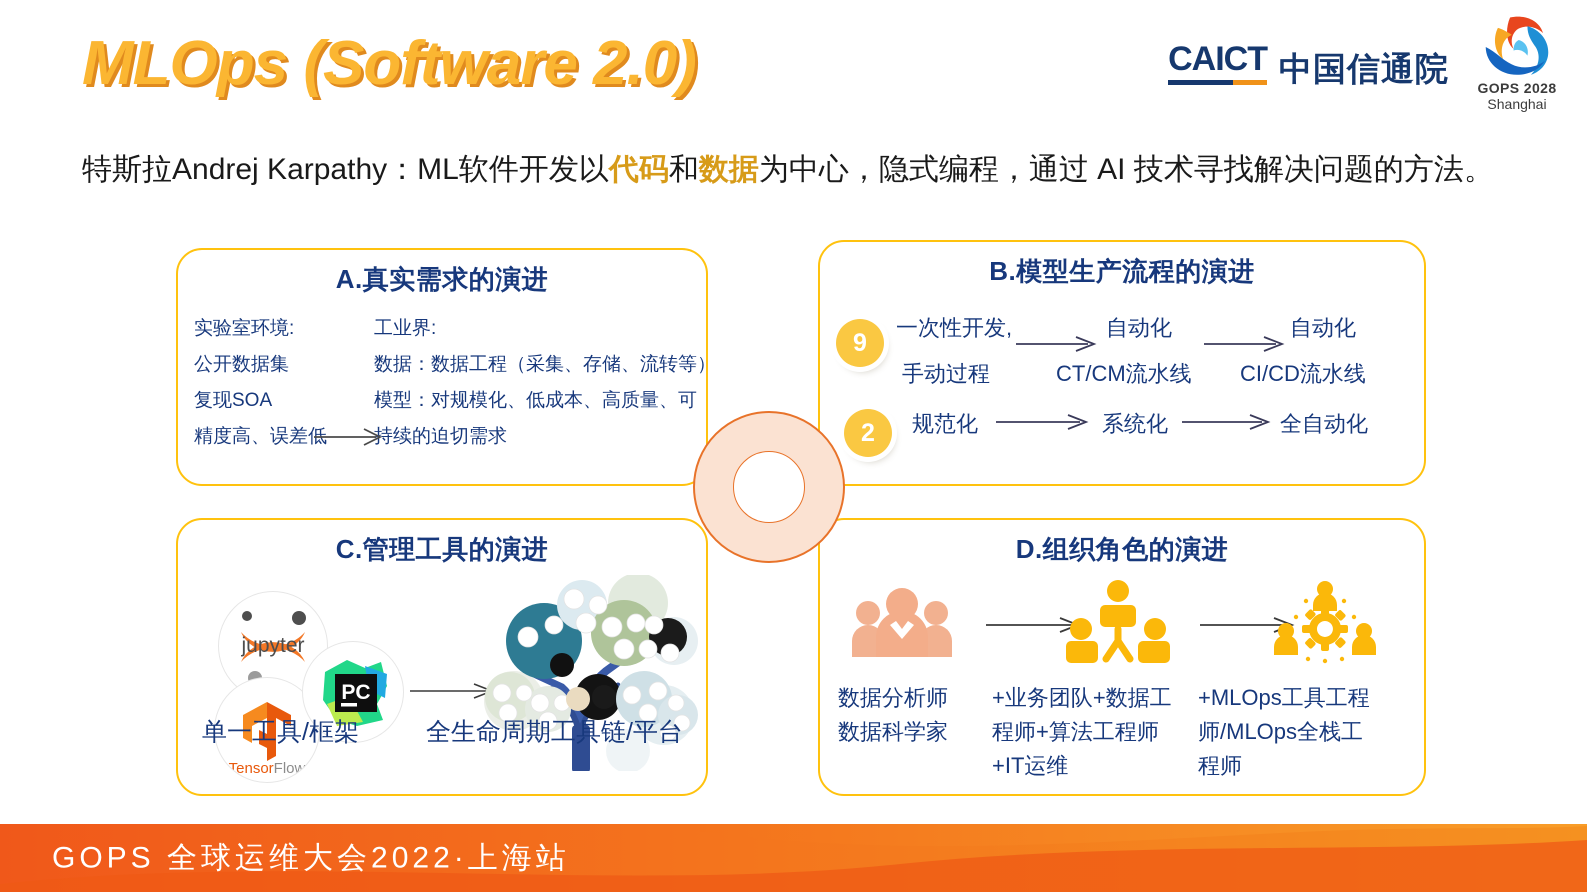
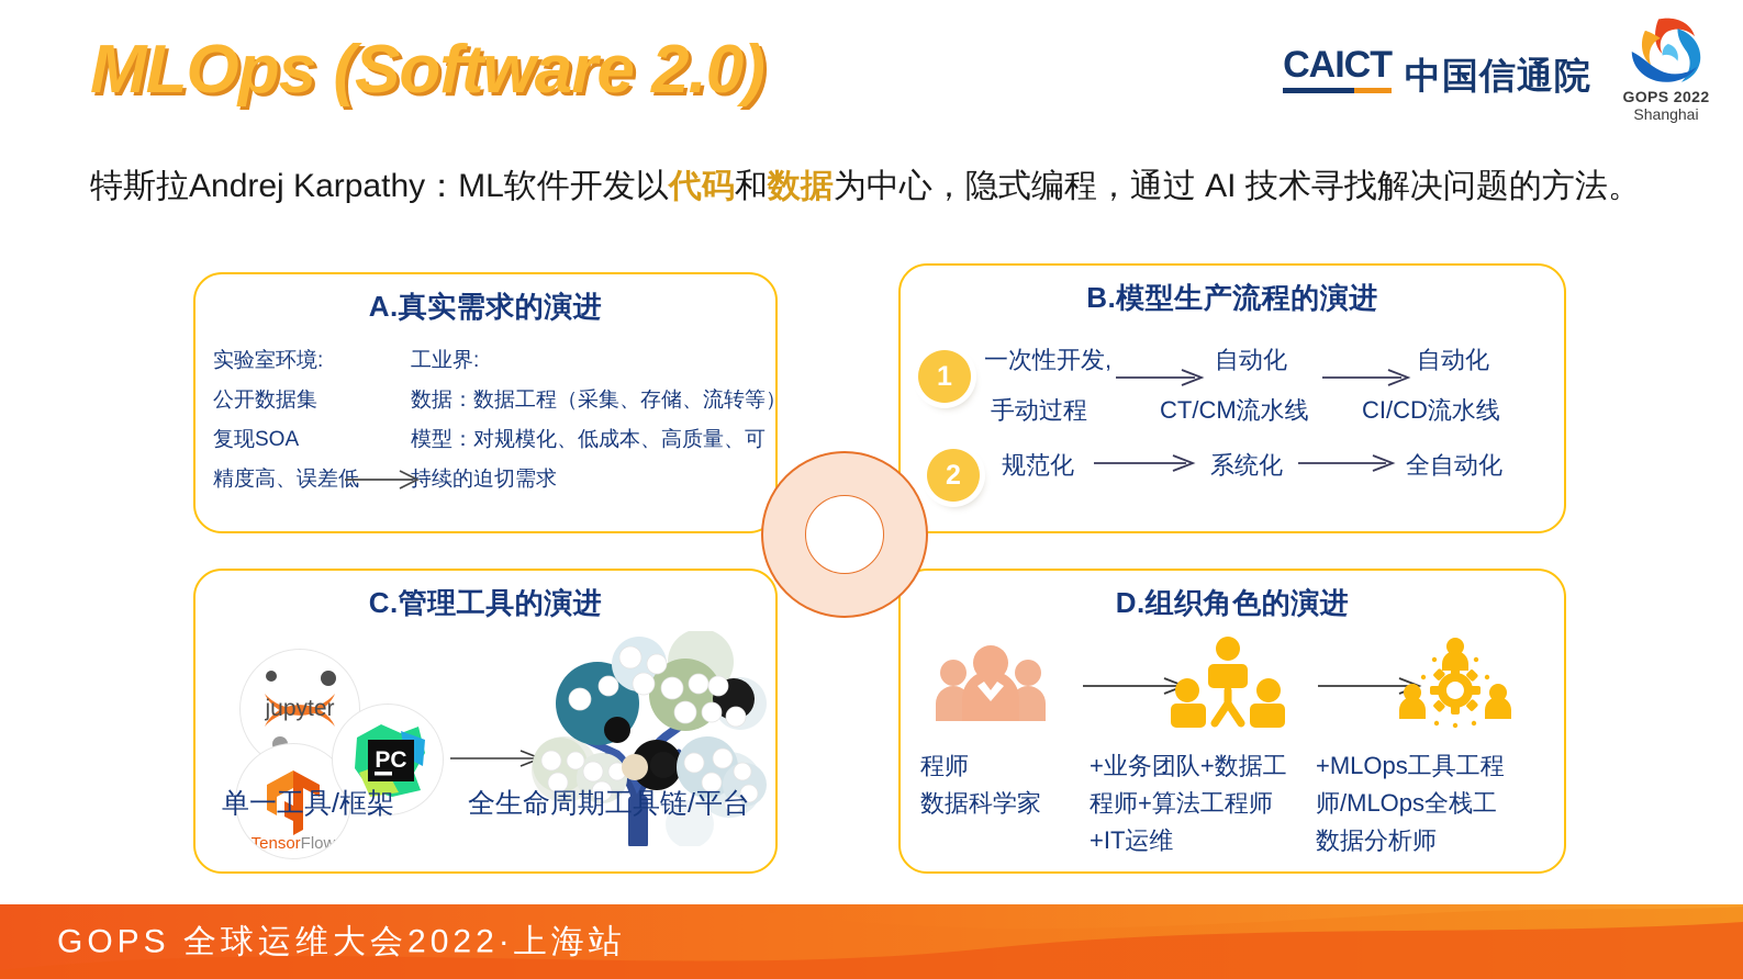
  MLOps (Software 2.0)
  CAICT
  中国信通院
- GOPS 2028
+ GOPS 2022
  Shanghai
  特斯拉Andrej Karpathy：ML软件开发以代码和数据为中心，隐式编程，通过 AI 技术寻找解决问题的方法。
  A.真实需求的演进
  实验室环境:
  公开数据集
  复现SOA
  精度高、误差
  工业界:
  数据：数据工程（采集、存储、流转等）
  模型：对规模化、低成本、高质量、可
  持续的迫切需求
  B.模型生产流程的演进
- 9
+ 1
  2
  一次性开发,
  手动过程
  自动化
  CT/CM流水线
  自动化
  CI/CD流水线
  规范化
  系统化
  全自动化
  C.管理工具的演进
  jupyter
  TensorFlow
  PC
  单一工具/框架
  全生命周期工具链/平台
  D.组织角色的演进
- 数据分析师
+ 程师
  数据科学家
  +业务团队+数据工
  程师+算法工程师
  +IT运维
  +MLOps工具工程
  师/MLOps全栈工
- 程师
+ 数据分析师
  GOPS 全球运维大会2022·上海站
